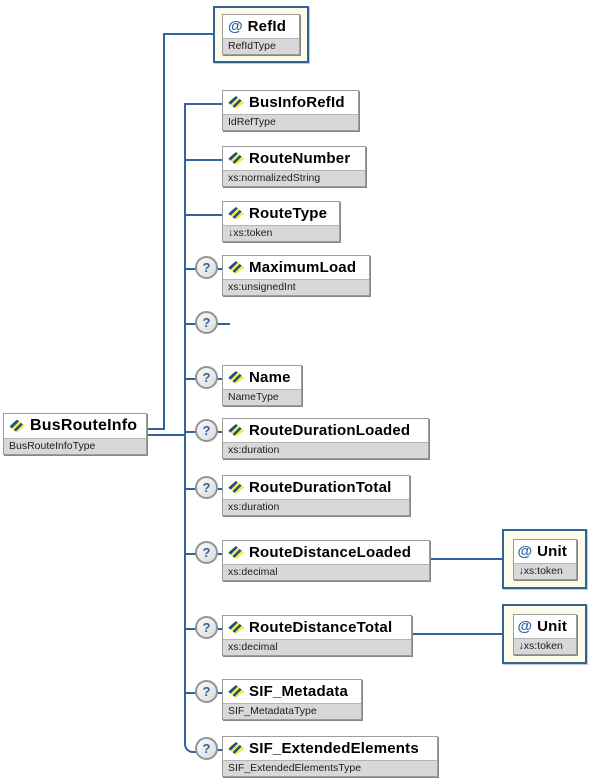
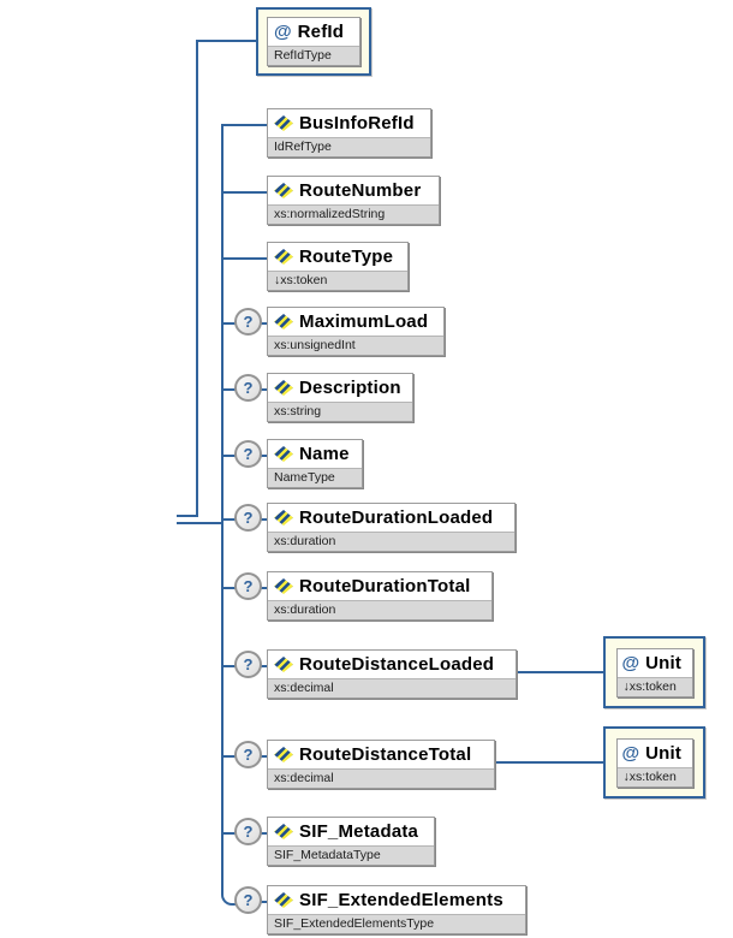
- BusRouteInfo
- BusRouteInfoType
  @
  RefId
  RefIdType
  BusInfoRefId
  IdRefType
  RouteNumber
  xs:normalizedString
  RouteType
  ↓xs:token
  MaximumLoad
  xs:unsignedInt
+ Description
+ xs:string
  Name
  NameType
  RouteDurationLoaded
  xs:duration
  RouteDurationTotal
  xs:duration
  RouteDistanceLoaded
  xs:decimal
  RouteDistanceTotal
  xs:decimal
  SIF_Metadata
  SIF_MetadataType
  SIF_ExtendedElements
  SIF_ExtendedElementsType
  @
  Unit
  ↓xs:token
  @
  Unit
  ↓xs:token
  ?
  ?
  ?
  ?
  ?
  ?
  ?
  ?
  ?
